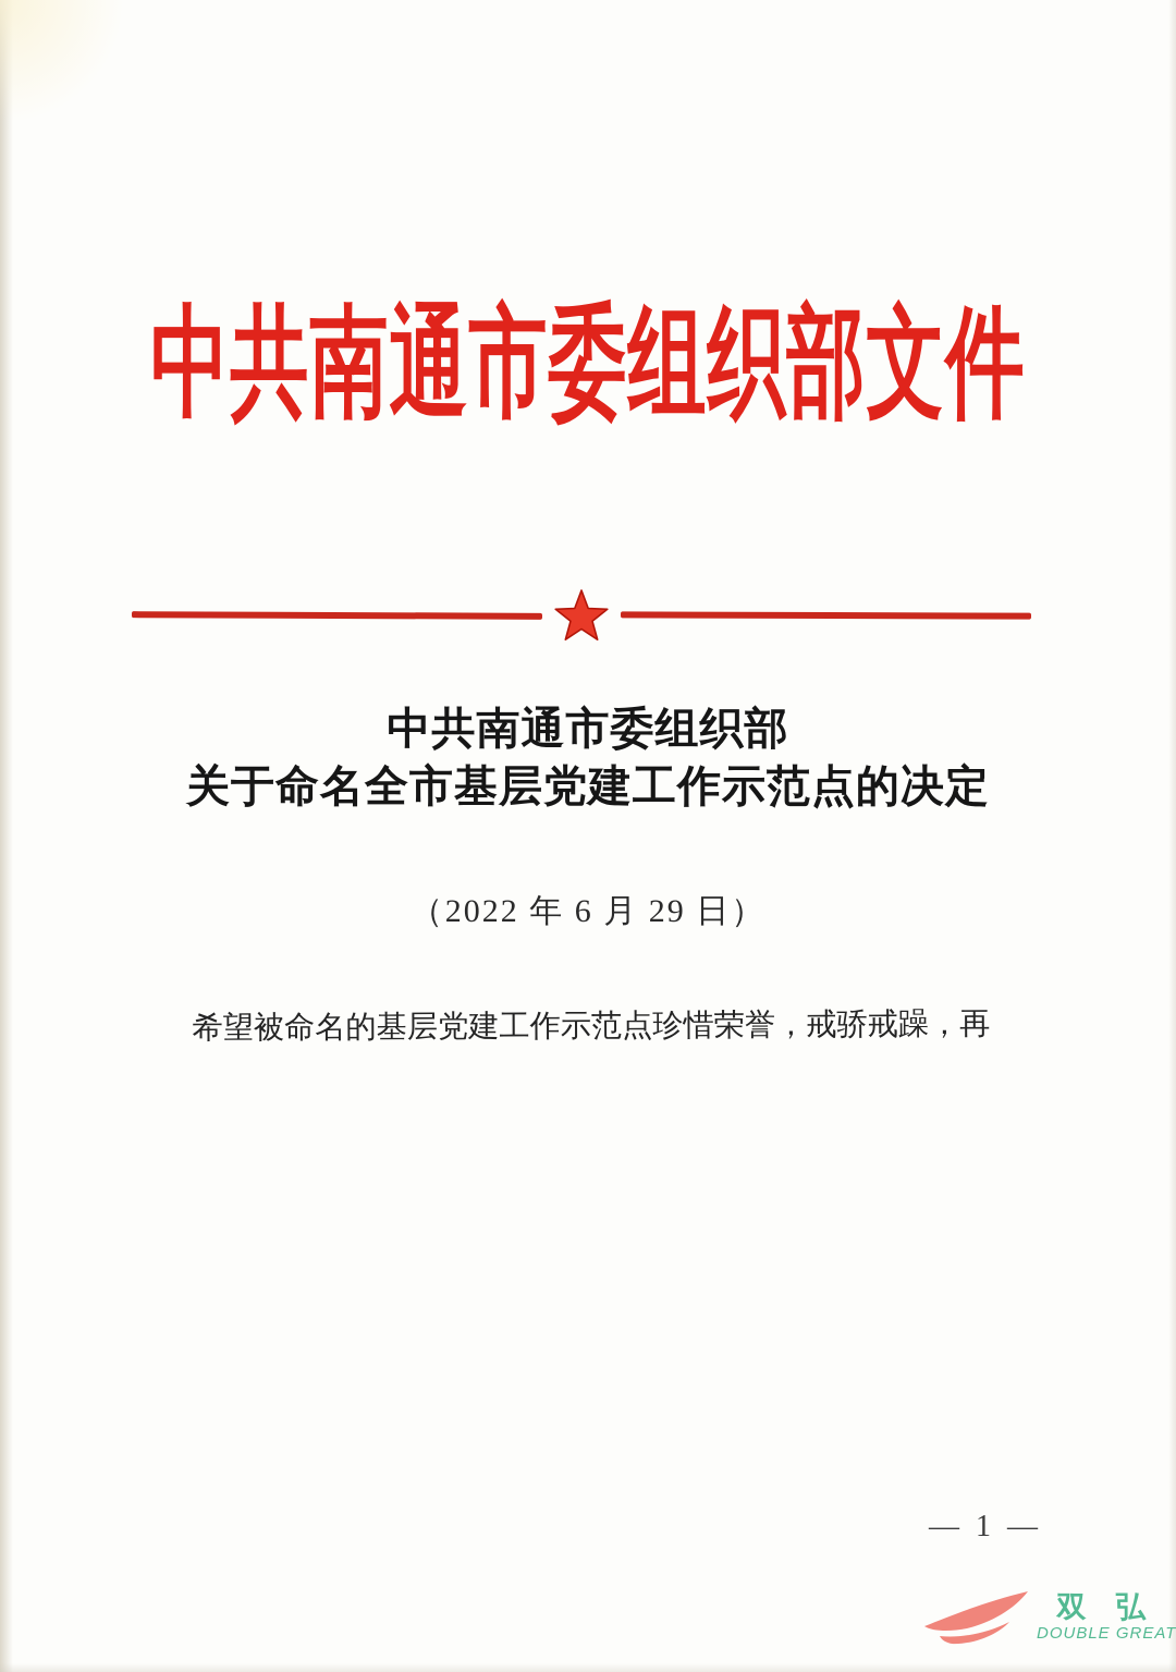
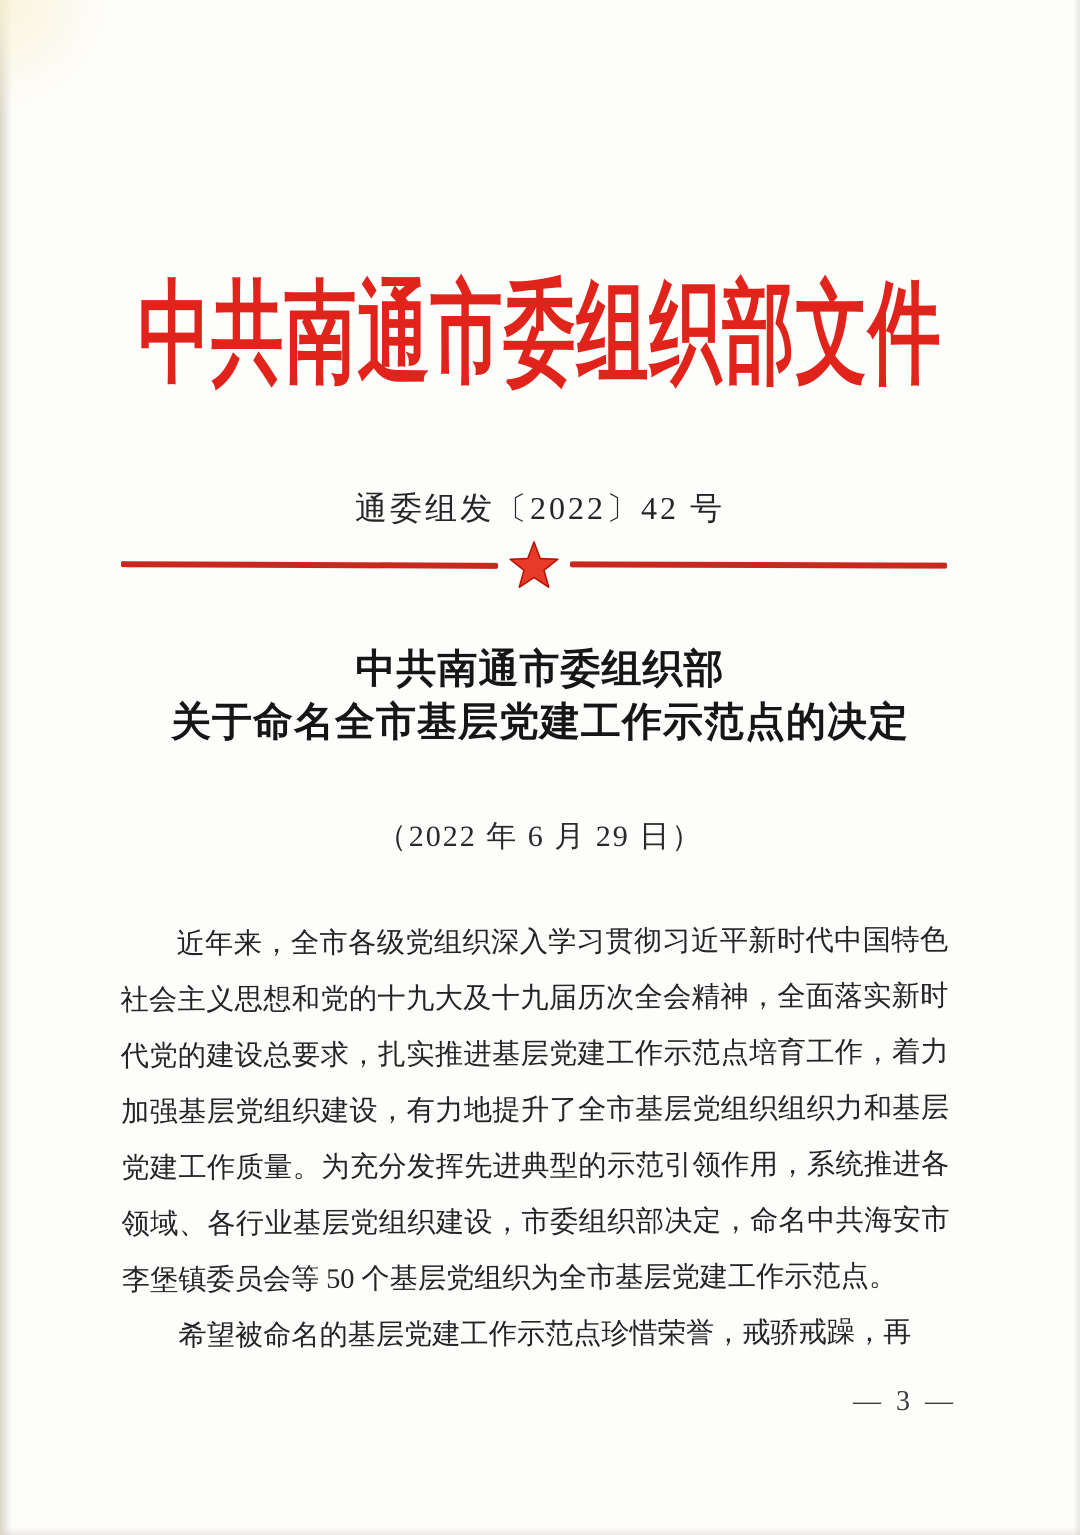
  中共南通市委组织部文件
+ 通委组发〔2022〕42 号
  中共南通市委组织部
  关于命名全市基层党建工作示范点的决定
  （2022 年 6 月 29 日）
+ 近年来，全市各级党组织深入学习贯彻习近平新时代中国特色社会主义思想和党的十九大及十九届历次全会精神，全面落实新时代党的建设总要求，扎实推进基层党建工作示范点培育工作，着力加强基层党组织建设，有力地提升了全市基层党组织组织力和基层党建工作质量。为充分发挥先进典型的示范引领作用，系统推进各领域、各行业基层党组织建设，市委组织部决定，命名中共海安市李堡镇委员会等 50 个基层党组织为全市基层党建工作示范点。
  希望被命名的基层党建工作示范点珍惜荣誉，戒骄戒躁，再
- — 1 —
+ — 3 —
- 双 弘
- DOUBLE GREAT
